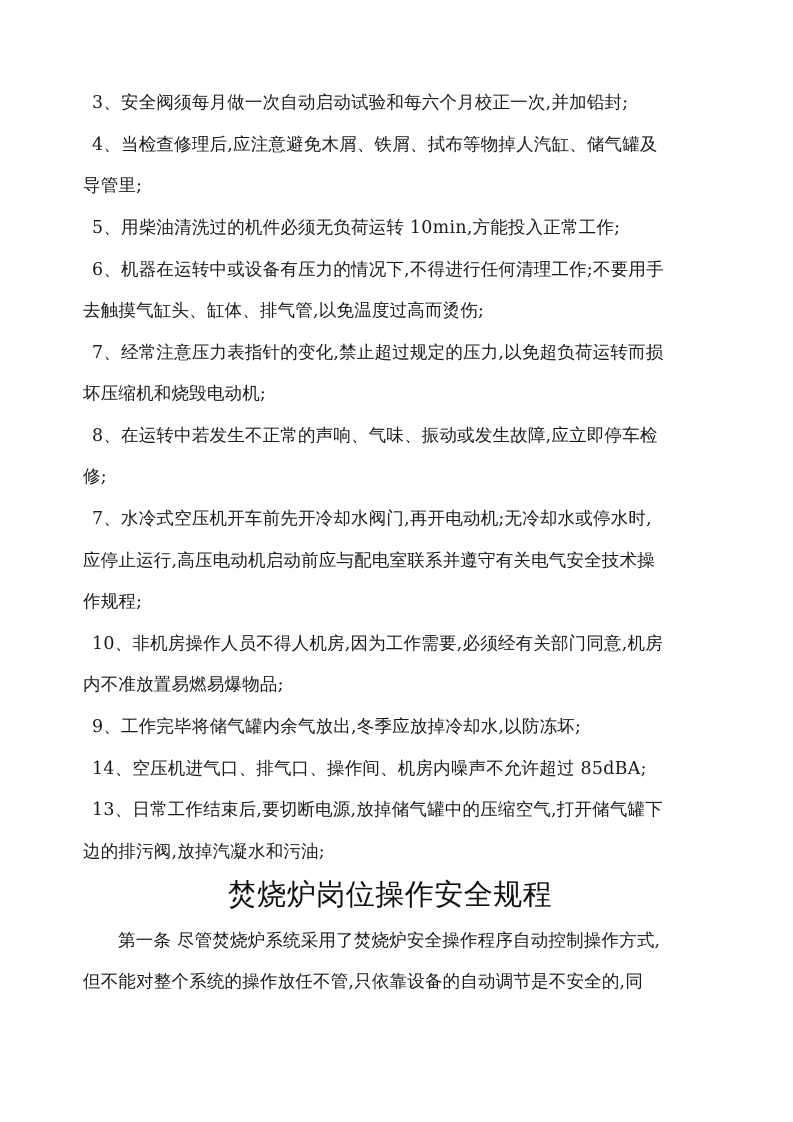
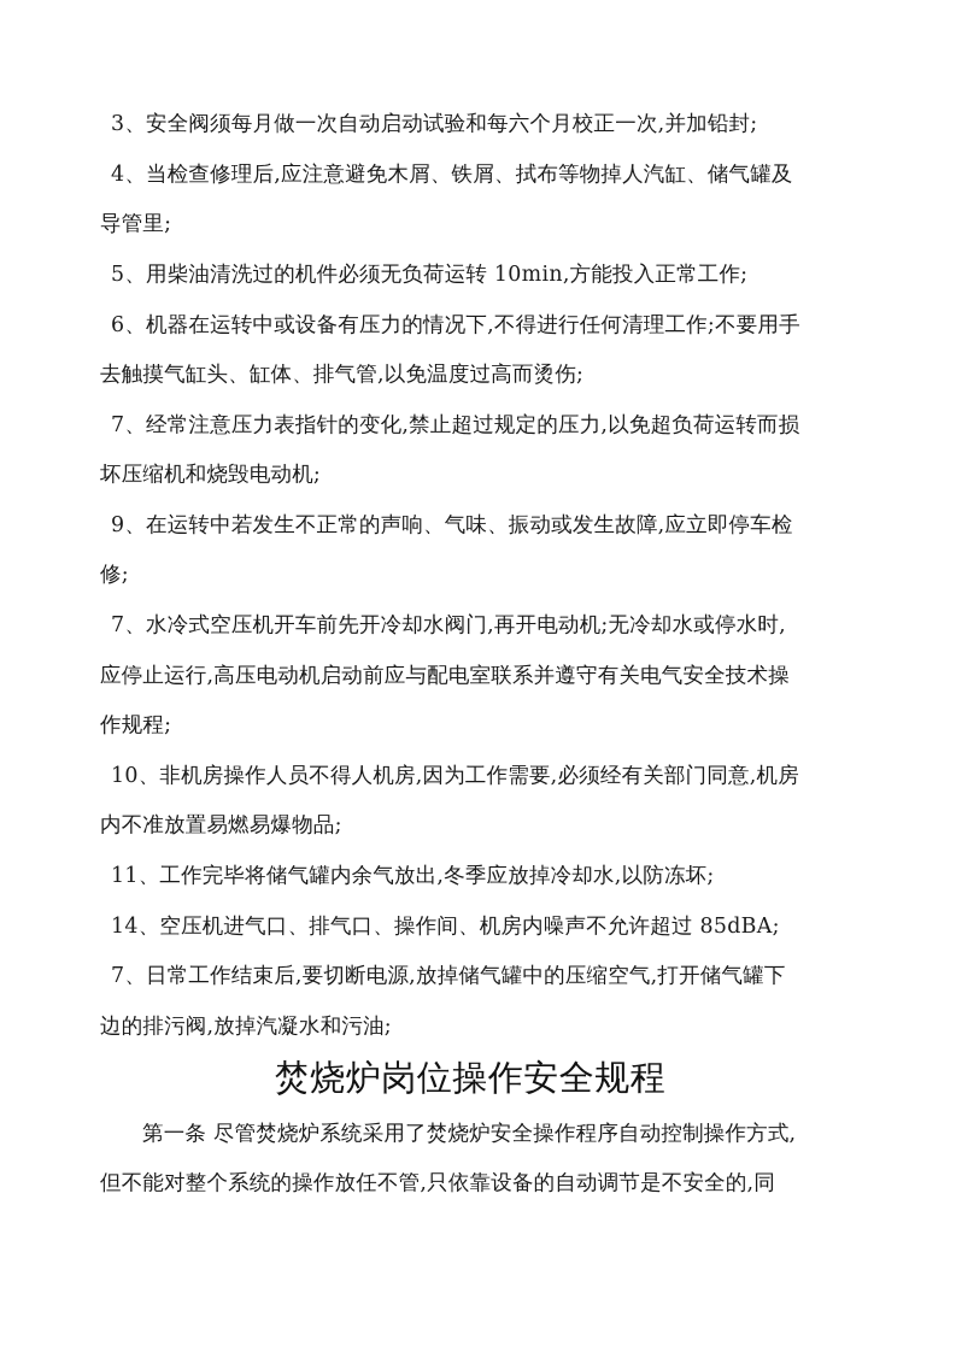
  3、安全阀须每月做一次自动启动试验和每六个月校正一次,并加铅封;
  4、当检查修理后,应注意避免木屑、铁屑、拭布等物掉人汽缸、储气罐及
  导管里;
  5、用柴油清洗过的机件必须无负荷运转 10min,方能投入正常工作;
  6、机器在运转中或设备有压力的情况下,不得进行任何清理工作;不要用手
  去触摸气缸头、缸体、排气管,以免温度过高而烫伤;
  7、经常注意压力表指针的变化,禁止超过规定的压力,以免超负荷运转而损
  坏压缩机和烧毁电动机;
- 8、在运转中若发生不正常的声响、气味、振动或发生故障,应立即停车检
+ 9、在运转中若发生不正常的声响、气味、振动或发生故障,应立即停车检
  修;
  7、水冷式空压机开车前先开冷却水阀门,再开电动机;无冷却水或停水时,
  应停止运行,高压电动机启动前应与配电室联系并遵守有关电气安全技术操
  作规程;
  10、非机房操作人员不得人机房,因为工作需要,必须经有关部门同意,机房
  内不准放置易燃易爆物品;
- 9、工作完毕将储气罐内余气放出,冬季应放掉冷却水,以防冻坏;
+ 11、工作完毕将储气罐内余气放出,冬季应放掉冷却水,以防冻坏;
  14、空压机进气口、排气口、操作间、机房内噪声不允许超过 85dBA;
- 13、日常工作结束后,要切断电源,放掉储气罐中的压缩空气,打开储气罐下
+ 7、日常工作结束后,要切断电源,放掉储气罐中的压缩空气,打开储气罐下
  边的排污阀,放掉汽凝水和污油;
  焚烧炉岗位操作安全规程
  第一条 尽管焚烧炉系统采用了焚烧炉安全操作程序自动控制操作方式,
  但不能对整个系统的操作放任不管,只依靠设备的自动调节是不安全的,同
